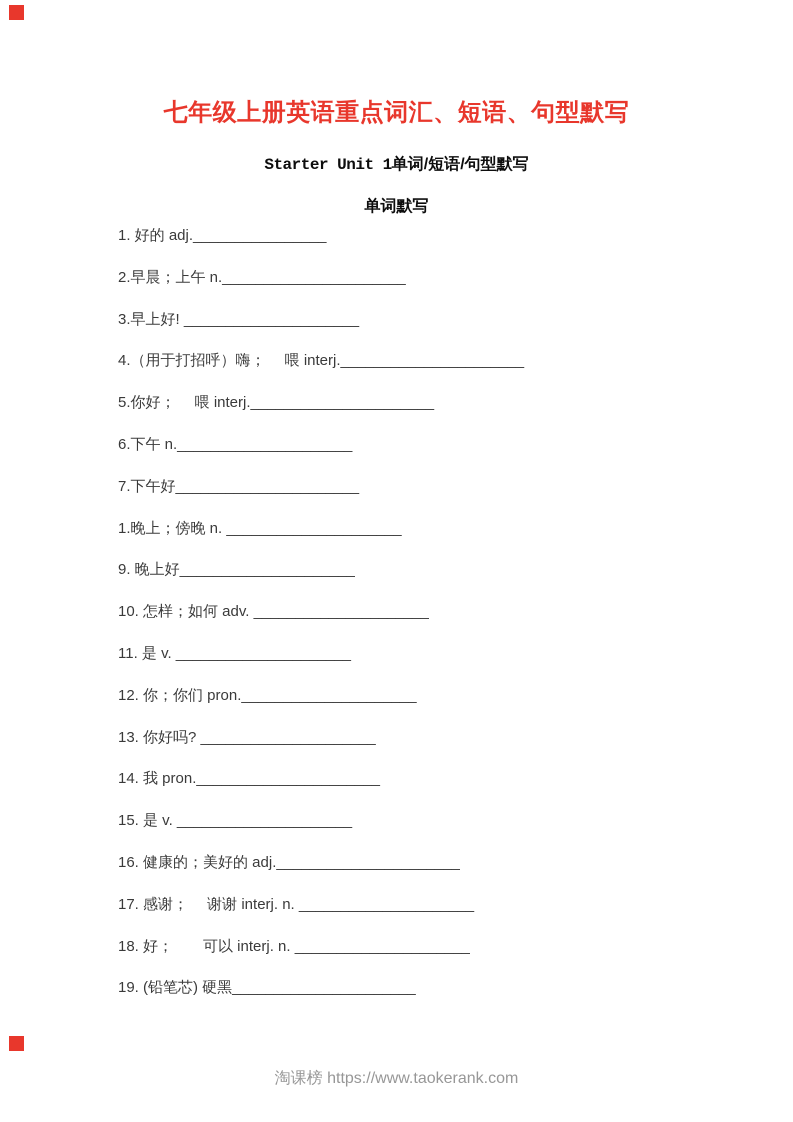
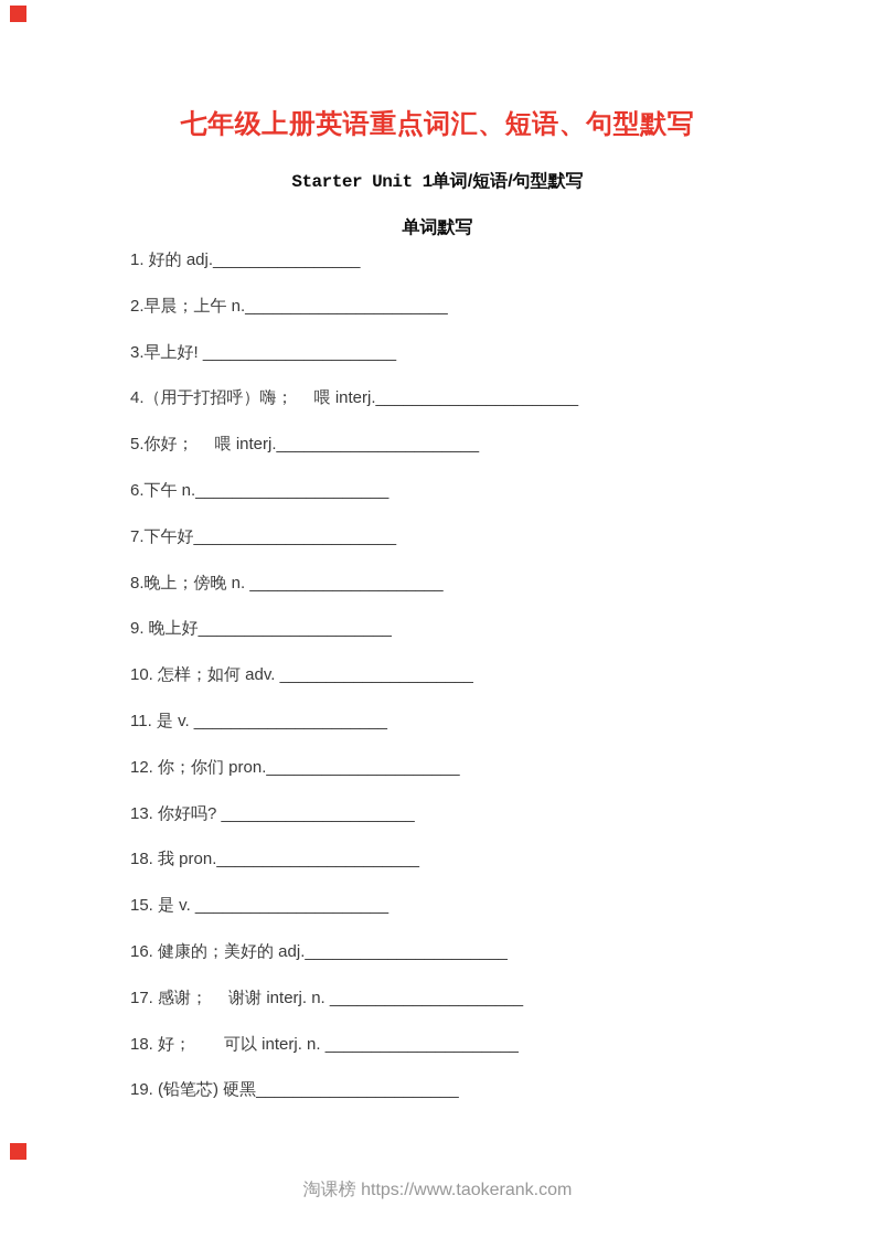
  七年级上册英语重点词汇、短语、句型默写
  Starter Unit 1单词/短语/句型默写
  单词默写
  1. 好的 adj.________________
  2.早晨；上午 n.______________________
  3.早上好! _____________________
  4.（用于打招呼）嗨； 喂 interj.______________________
  5.你好； 喂 interj.______________________
  6.下午 n._____________________
  7.下午好______________________
- 1.晚上；傍晚 n. _____________________
+ 8.晚上；傍晚 n. _____________________
  9. 晚上好_____________________
  10. 怎样；如何 adv. _____________________
  11. 是 v. _____________________
  12. 你；你们 pron._____________________
  13. 你好吗? _____________________
- 14. 我 pron.______________________
+ 18. 我 pron.______________________
  15. 是 v. _____________________
  16. 健康的；美好的 adj.______________________
  17. 感谢； 谢谢 interj. n. _____________________
  18. 好； 可以 interj. n. _____________________
  19. (铅笔芯) 硬黑______________________
  淘课榜 https://www.taokerank.com
